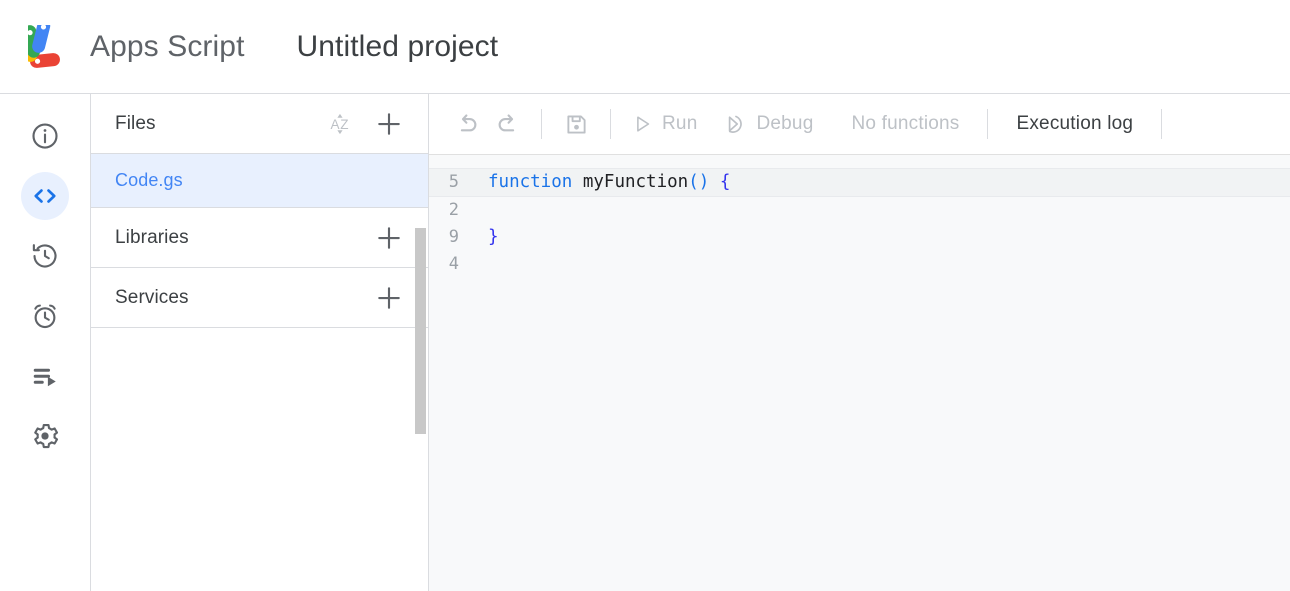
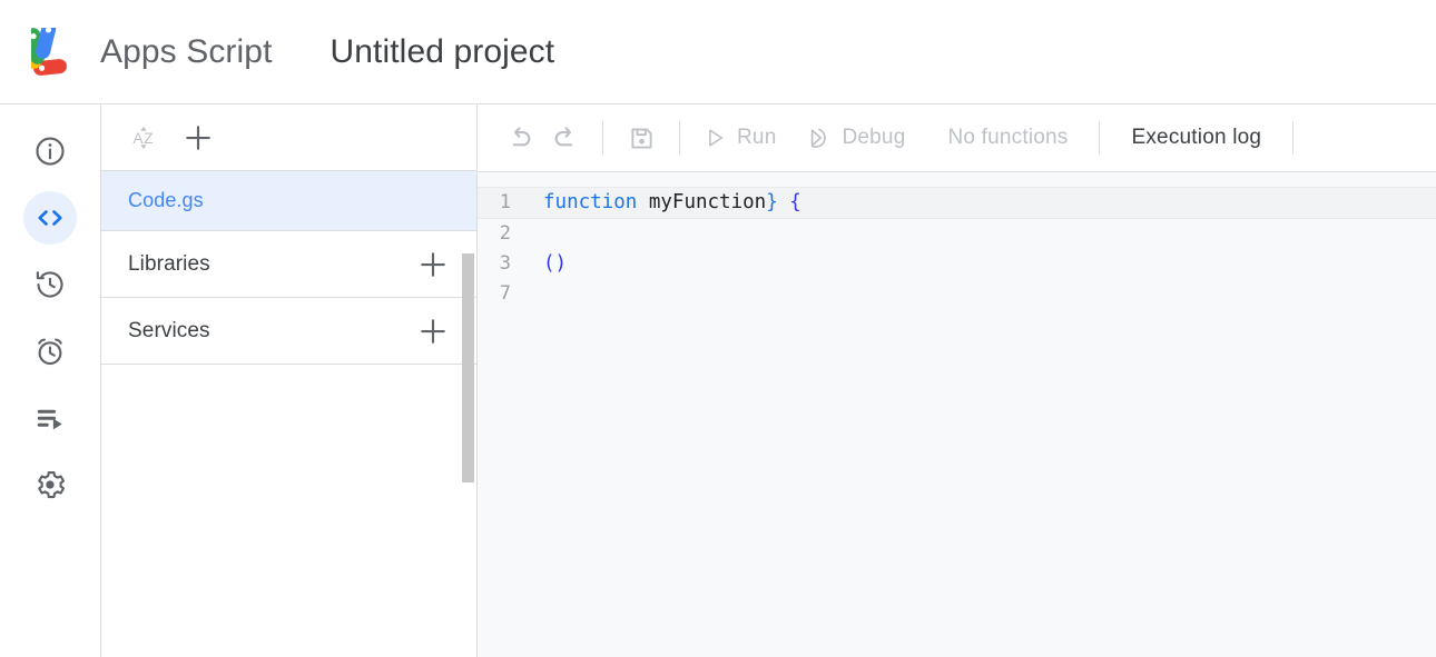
  Apps Script
  Untitled project
- Files
  A
  Z
  Code.gs
  Libraries
  Services
  Run
  Debug
  No functions
  Execution log
- 5
+ 1
- function myFunction() {
+ function myFunction} {
  2
- 9
+ 3
- }
+ ()
- 4
+ 7
